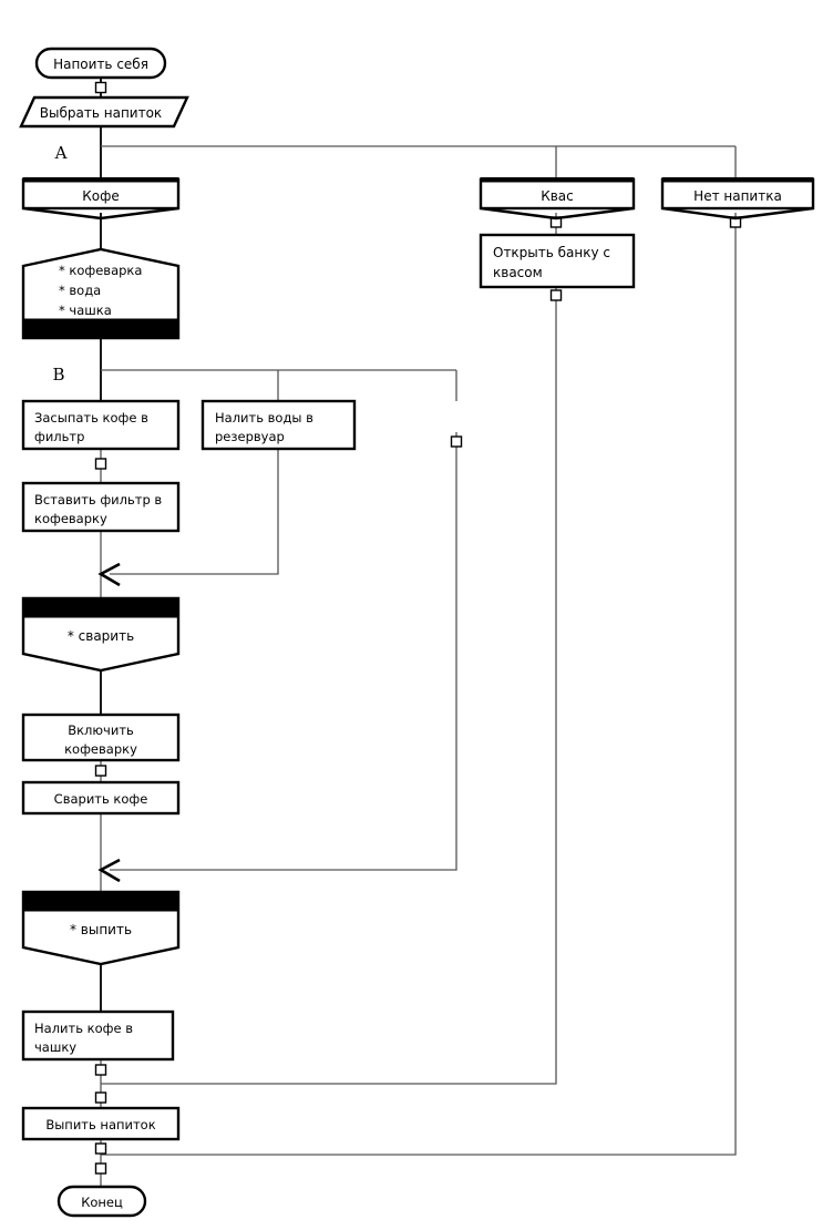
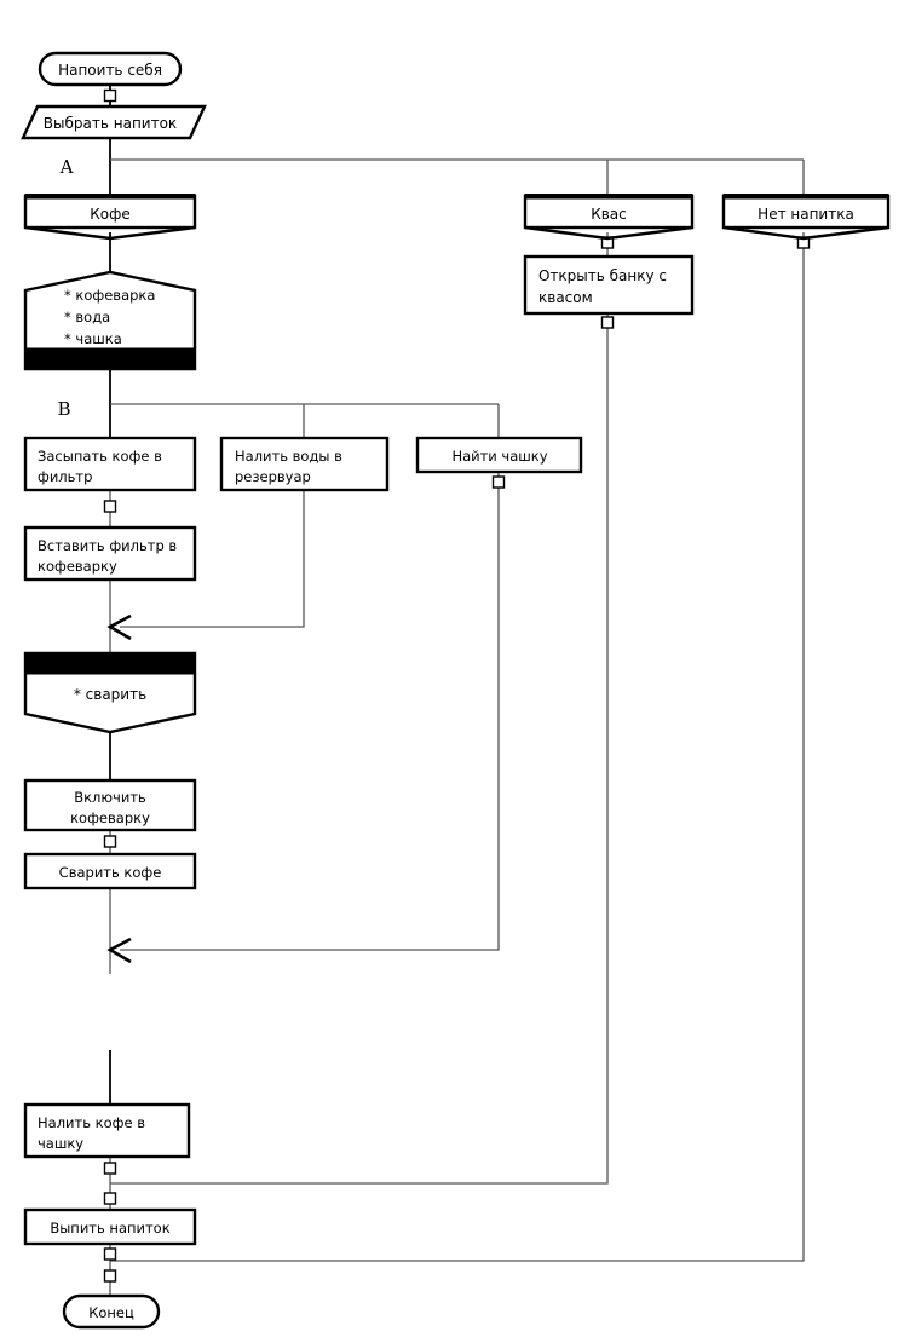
  Напоить себя
  Выбрать напиток
  Кофе
  Квас
  Нет напитка
  Открыть банку с
  квасом
  * кофеварка
  * вода
  * чашка
  Засыпать кофе в
  фильтр
  Вставить фильтр в
  кофеварку
  Налить воды в
  резервуар
+ Найти чашку
  * сварить
  Включить
  кофеварку
  Сварить кофе
- * выпить
  Налить кофе в
  чашку
  Выпить напиток
  Конец
  А
  В
